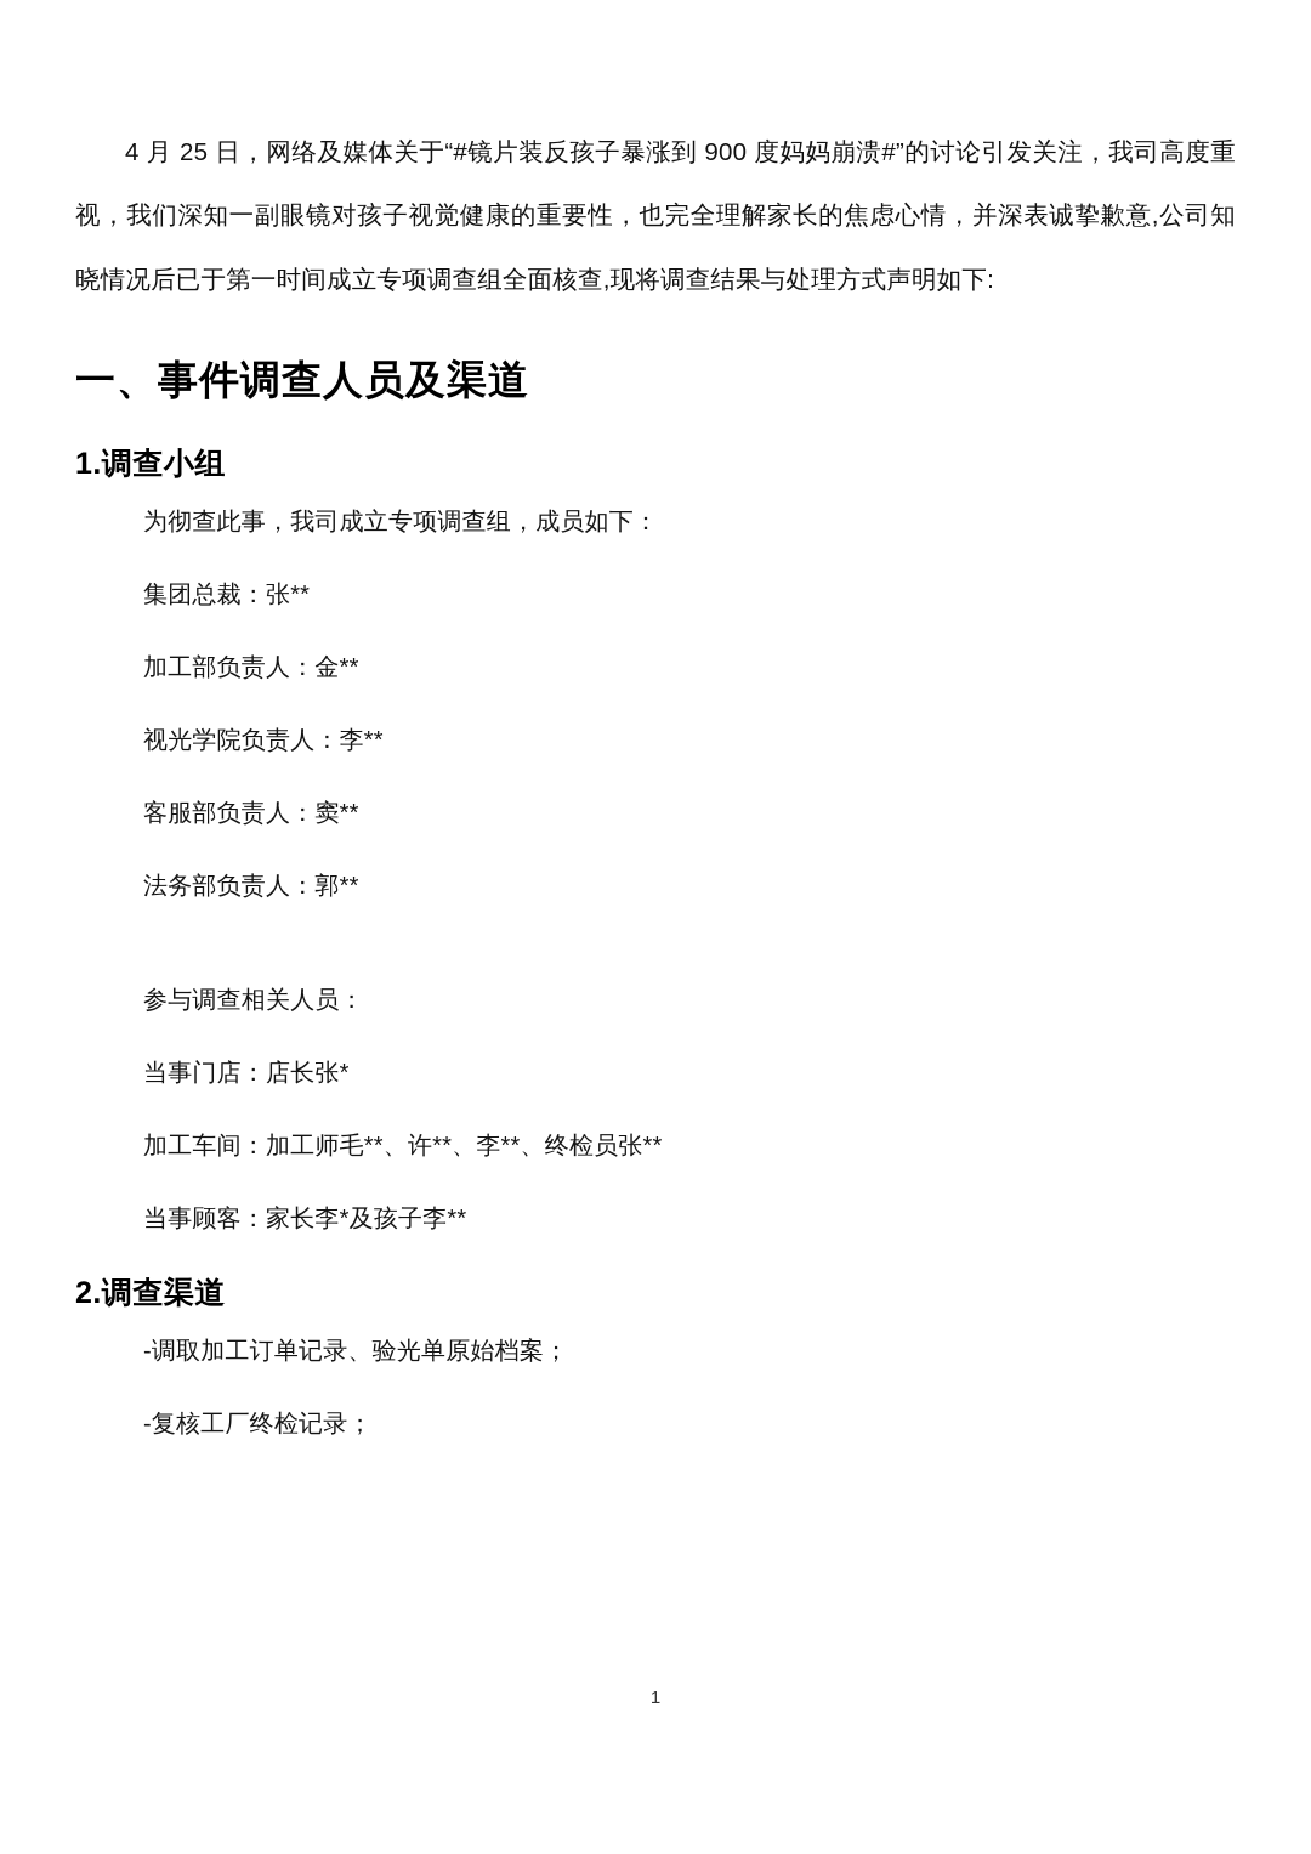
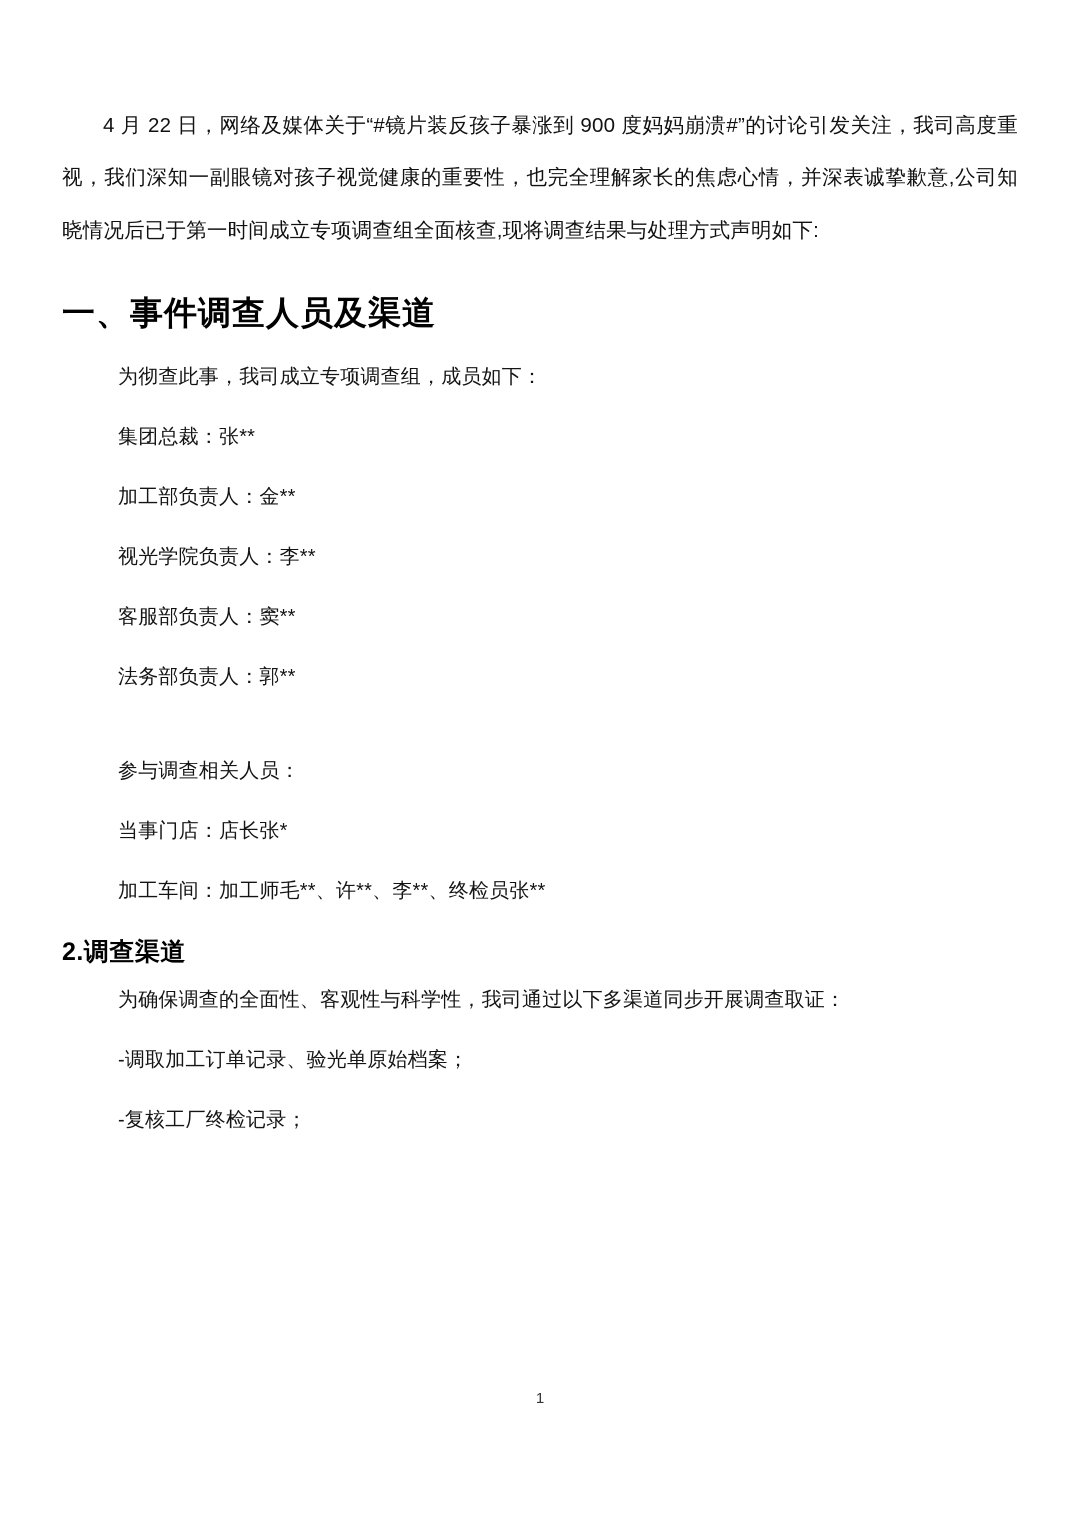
- 4 月 25 日，网络及媒体关于“#镜片装反孩子暴涨到 900 度妈妈崩溃#”的讨论引发关注，我司高度重视，我们深知一副眼镜对孩子视觉健康的重要性，也完全理解家长的焦虑心情，并深表诚挚歉意,公司知晓情况后已于第一时间成立专项调查组全面核查,现将调查结果与处理方式声明如下:
+ 4 月 22 日，网络及媒体关于“#镜片装反孩子暴涨到 900 度妈妈崩溃#”的讨论引发关注，我司高度重视，我们深知一副眼镜对孩子视觉健康的重要性，也完全理解家长的焦虑心情，并深表诚挚歉意,公司知晓情况后已于第一时间成立专项调查组全面核查,现将调查结果与处理方式声明如下:
  一、事件调查人员及渠道
- 1.调查小组
  为彻查此事，我司成立专项调查组，成员如下：
  集团总裁：张**
  加工部负责人：金**
  视光学院负责人：李**
  客服部负责人：窦**
  法务部负责人：郭**
  参与调查相关人员：
  当事门店：店长张*
  加工车间：加工师毛**、许**、李**、终检员张**
- 当事顾客：家长李*及孩子李**
  2.调查渠道
+ 为确保调查的全面性、客观性与科学性，我司通过以下多渠道同步开展调查取证：
  -调取加工订单记录、验光单原始档案；
  -复核工厂终检记录；
  1
